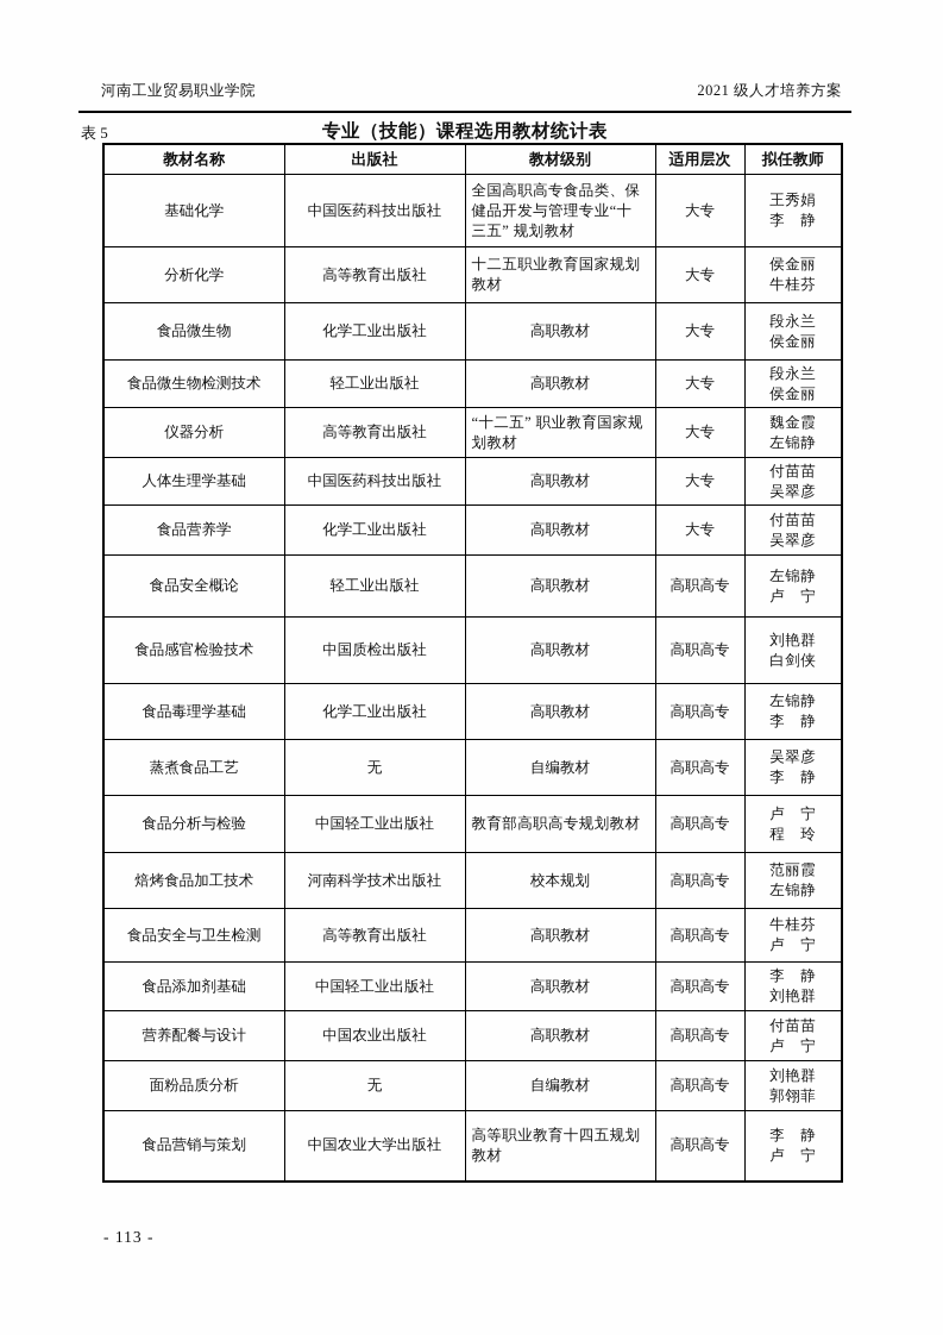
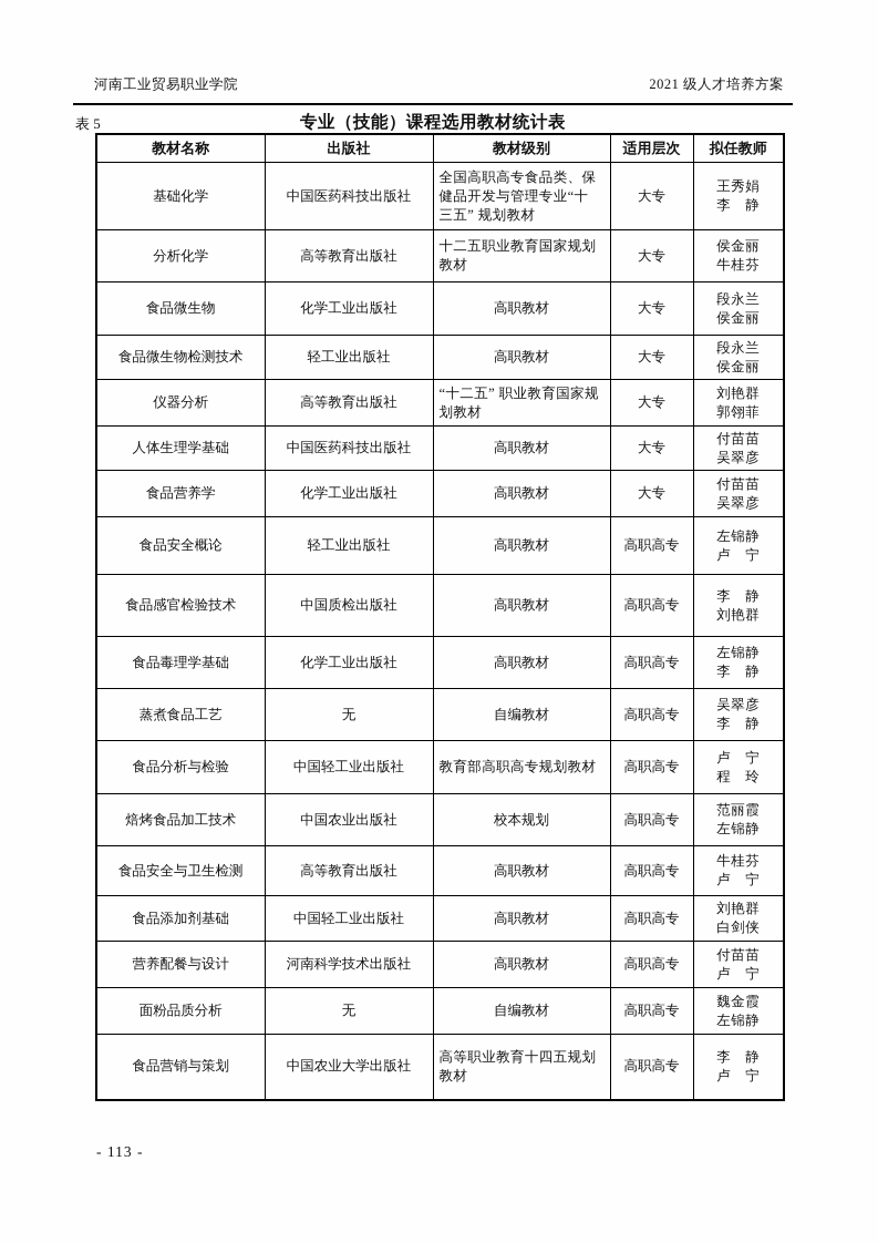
  河南工业贸易职业学院
  2021 级人才培养方案
  表 5
  专业（技能）课程选用教材统计表
  教材名称	出版社	教材级别	适用层次	拟任教师
  基础化学	中国医药科技出版社	全国高职高专食品类、保健品开发与管理专业“十三五” 规划教材	大专	王秀娟 李 静
  分析化学	高等教育出版社	十二五职业教育国家规划教材	大专	侯金丽 牛桂芬
  食品微生物	化学工业出版社	高职教材	大专	段永兰 侯金丽
  食品微生物检测技术	轻工业出版社	高职教材	大专	段永兰 侯金丽
- 仪器分析	高等教育出版社	“十二五” 职业教育国家规划教材	大专	魏金霞 左锦静
+ 仪器分析	高等教育出版社	“十二五” 职业教育国家规划教材	大专	刘艳群 郭翎菲
  人体生理学基础	中国医药科技出版社	高职教材	大专	付苗苗 吴翠彦
  食品营养学	化学工业出版社	高职教材	大专	付苗苗 吴翠彦
  食品安全概论	轻工业出版社	高职教材	高职高专	左锦静 卢 宁
- 食品感官检验技术	中国质检出版社	高职教材	高职高专	刘艳群 白剑侠
+ 食品感官检验技术	中国质检出版社	高职教材	高职高专	李 静 刘艳群
  食品毒理学基础	化学工业出版社	高职教材	高职高专	左锦静 李 静
  蒸煮食品工艺	无	自编教材	高职高专	吴翠彦 李 静
  食品分析与检验	中国轻工业出版社	教育部高职高专规划教材	高职高专	卢 宁 程 玲
- 焙烤食品加工技术	河南科学技术出版社	校本规划	高职高专	范丽霞 左锦静
+ 焙烤食品加工技术	中国农业出版社	校本规划	高职高专	范丽霞 左锦静
  食品安全与卫生检测	高等教育出版社	高职教材	高职高专	牛桂芬 卢 宁
- 食品添加剂基础	中国轻工业出版社	高职教材	高职高专	李 静 刘艳群
+ 食品添加剂基础	中国轻工业出版社	高职教材	高职高专	刘艳群 白剑侠
- 营养配餐与设计	中国农业出版社	高职教材	高职高专	付苗苗 卢 宁
+ 营养配餐与设计	河南科学技术出版社	高职教材	高职高专	付苗苗 卢 宁
- 面粉品质分析	无	自编教材	高职高专	刘艳群 郭翎菲
+ 面粉品质分析	无	自编教材	高职高专	魏金霞 左锦静
  食品营销与策划	中国农业大学出版社	高等职业教育十四五规划教材	高职高专	李 静 卢 宁
  - 113 -
